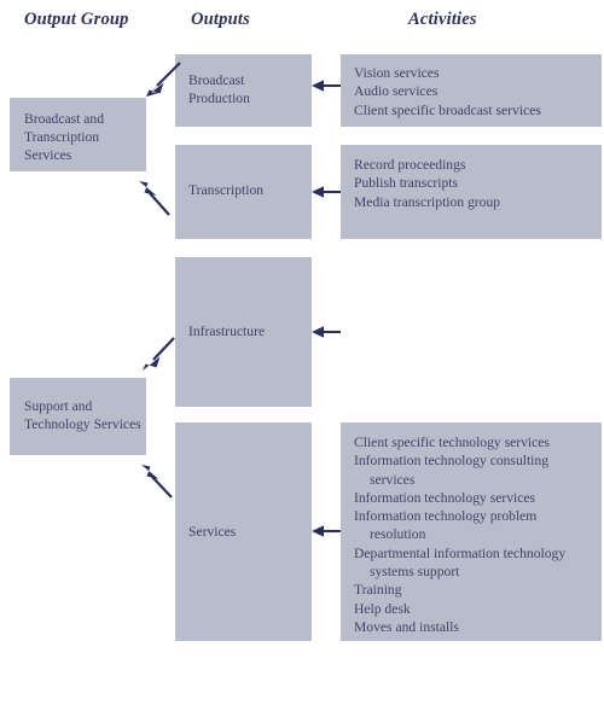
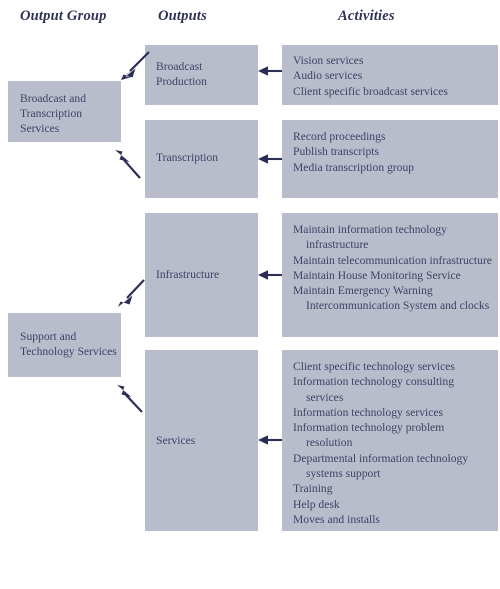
  Output Group
  Outputs
  Activities
  Broadcast and
  Transcription
  Services
  Support and
  Technology Services
  Broadcast
  Production
  Transcription
  Infrastructure
  Services
  Vision services
  Audio services
  Client specific broadcast services
  Record proceedings
  Publish transcripts
  Media transcription group
+ Maintain information technology infrastructure
+ Maintain telecommunication infrastructure
+ Maintain House Monitoring Service
+ Maintain Emergency Warning Intercommunication System and clocks
  Client specific technology services
  Information technology consulting services
  Information technology services
  Information technology problem resolution
  Departmental information technology systems support
  Training
  Help desk
  Moves and installs
